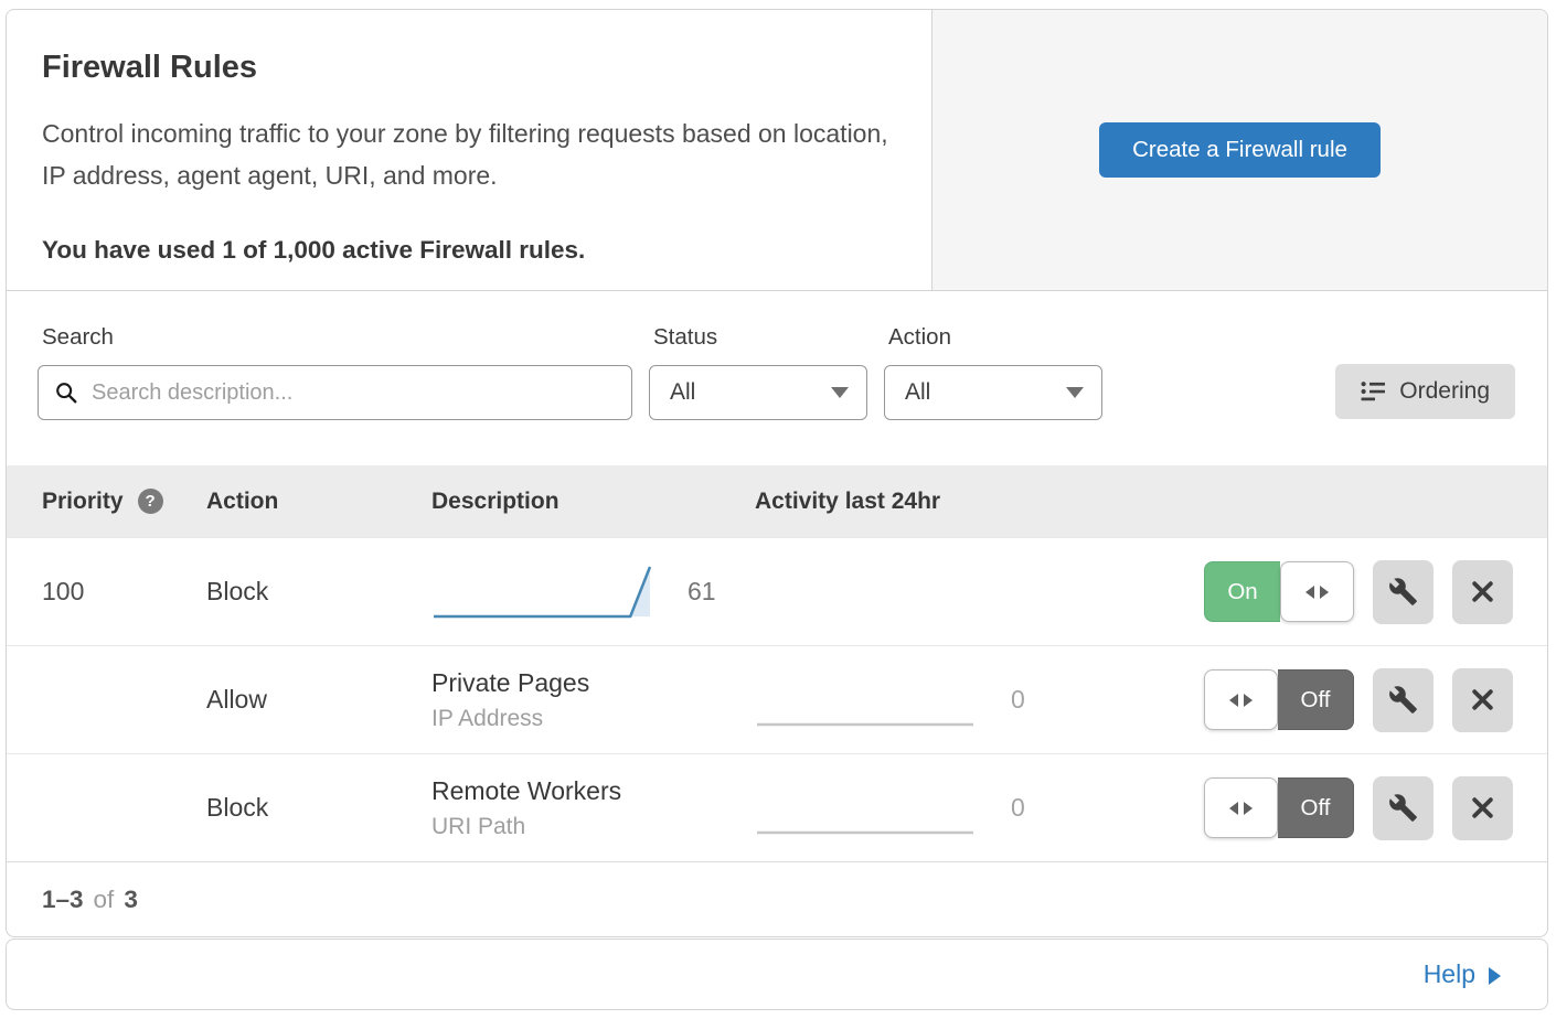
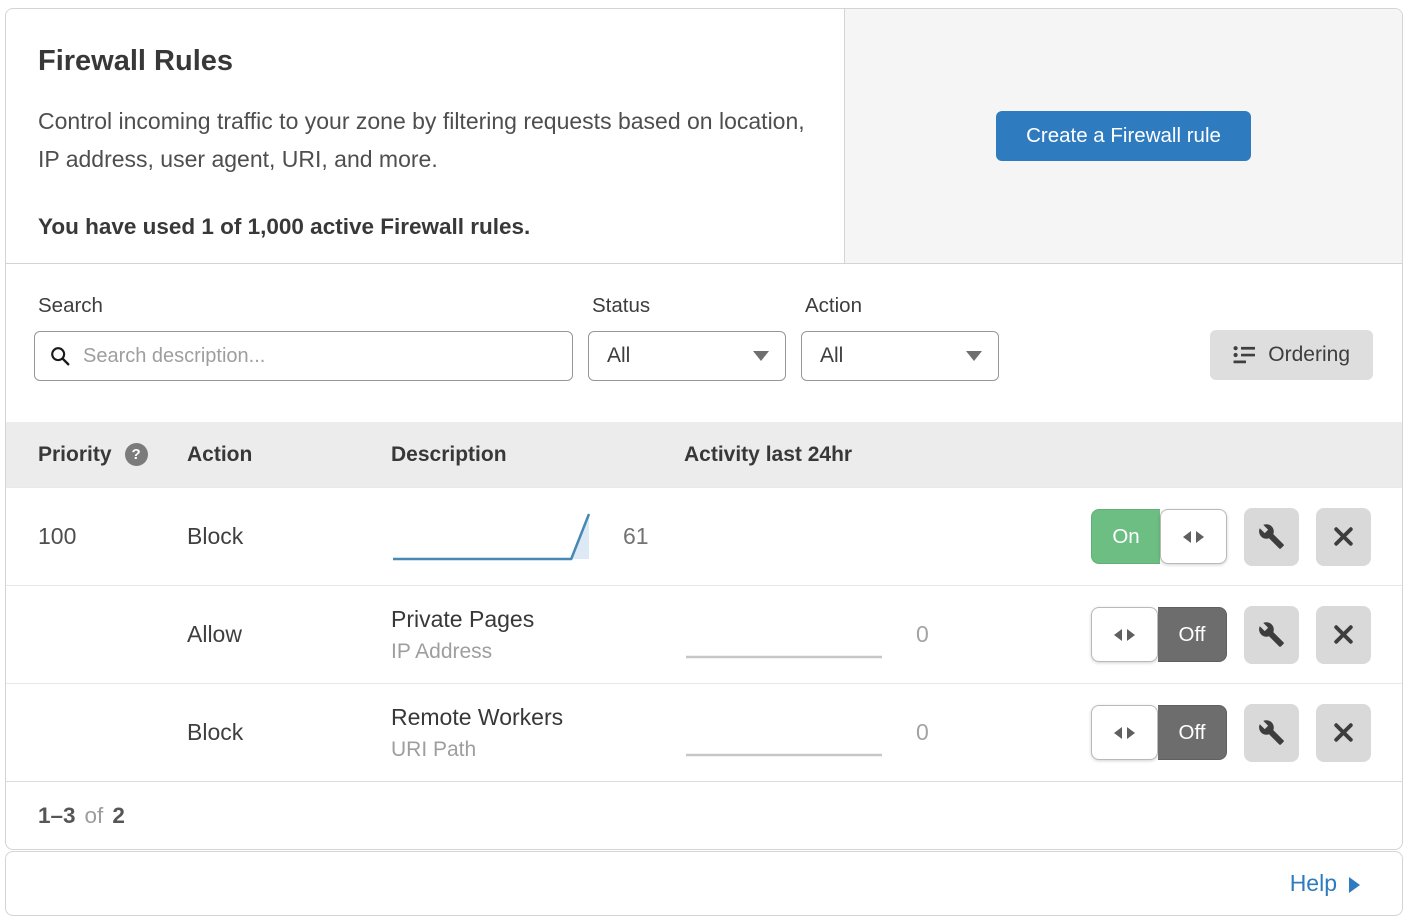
  Firewall Rules
- Control incoming traffic to your zone by filtering requests based on location, IP address, agent agent, URI, and more.
+ Control incoming traffic to your zone by filtering requests based on location, IP address, user agent, URI, and more.
  You have used 1 of 1,000 active Firewall rules.
  Create a Firewall rule
  Search
  Search description...
  Status
  All
  Action
  All
  Ordering
  Priority
  ?
  Action
  Description
  Activity last 24hr
  100
  Block
  61
  On
  Allow
  Private Pages
  IP Address
  0
  Off
  Block
  Remote Workers
  URI Path
  0
  Off
  1–3
  of
- 3
+ 2
  Help
